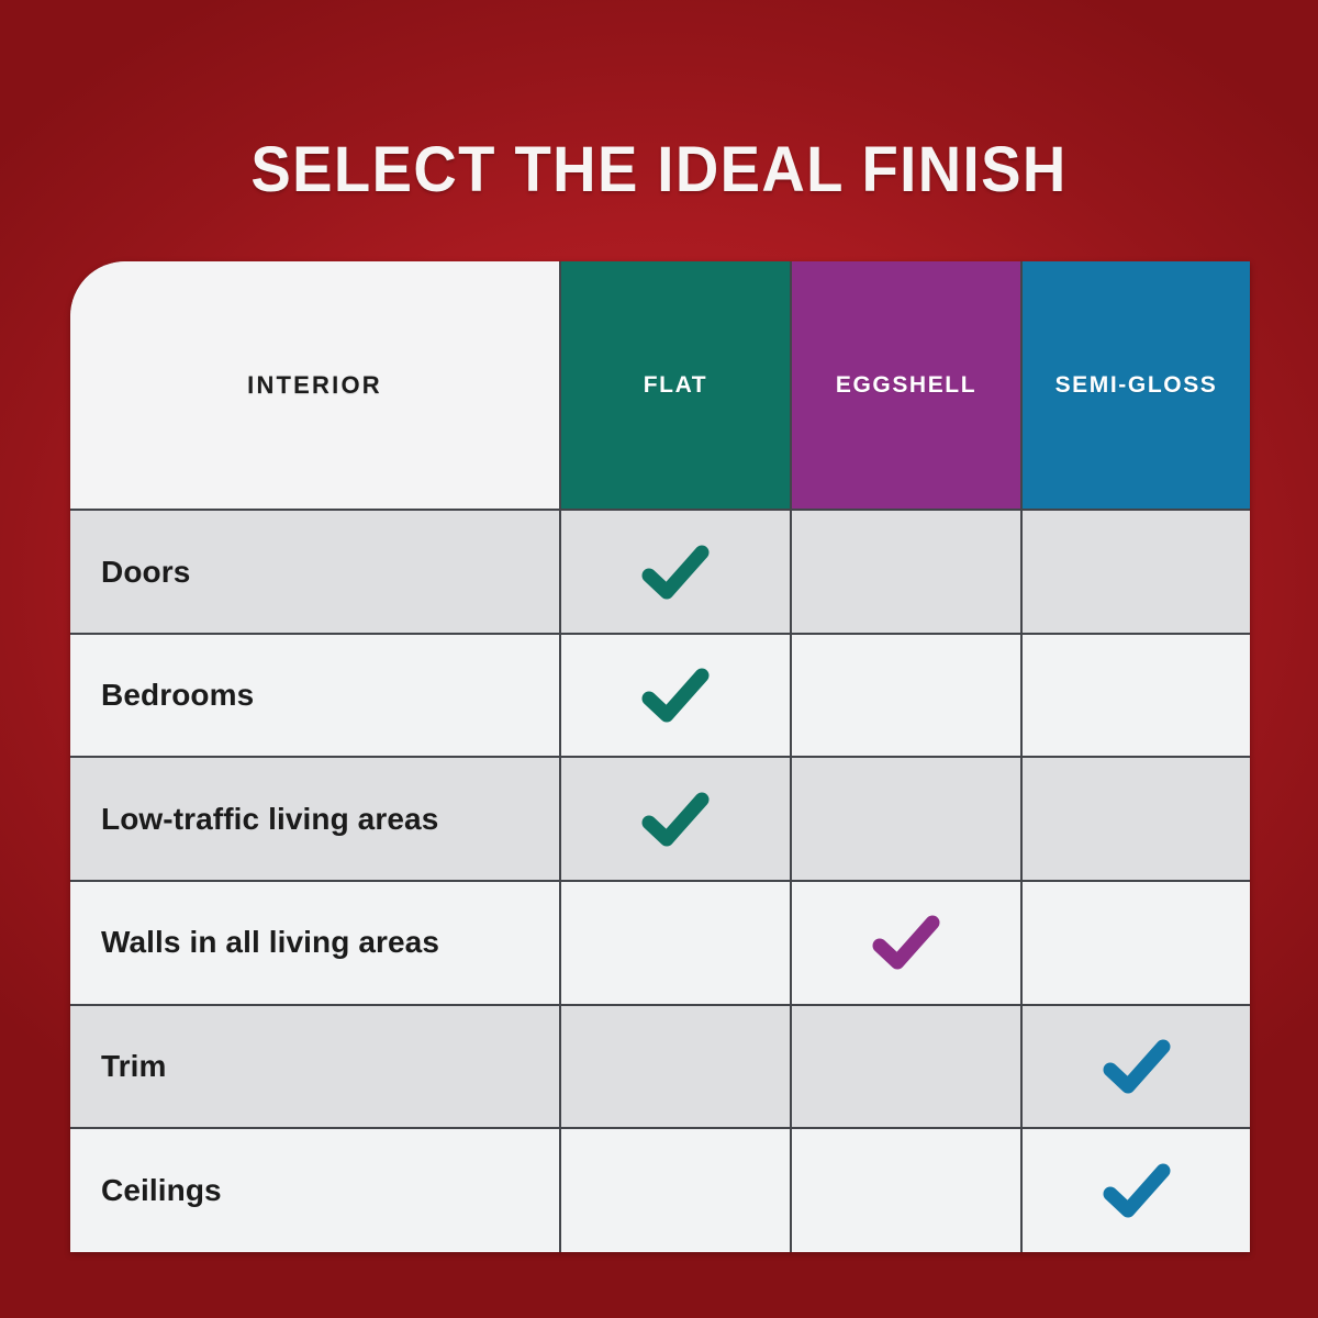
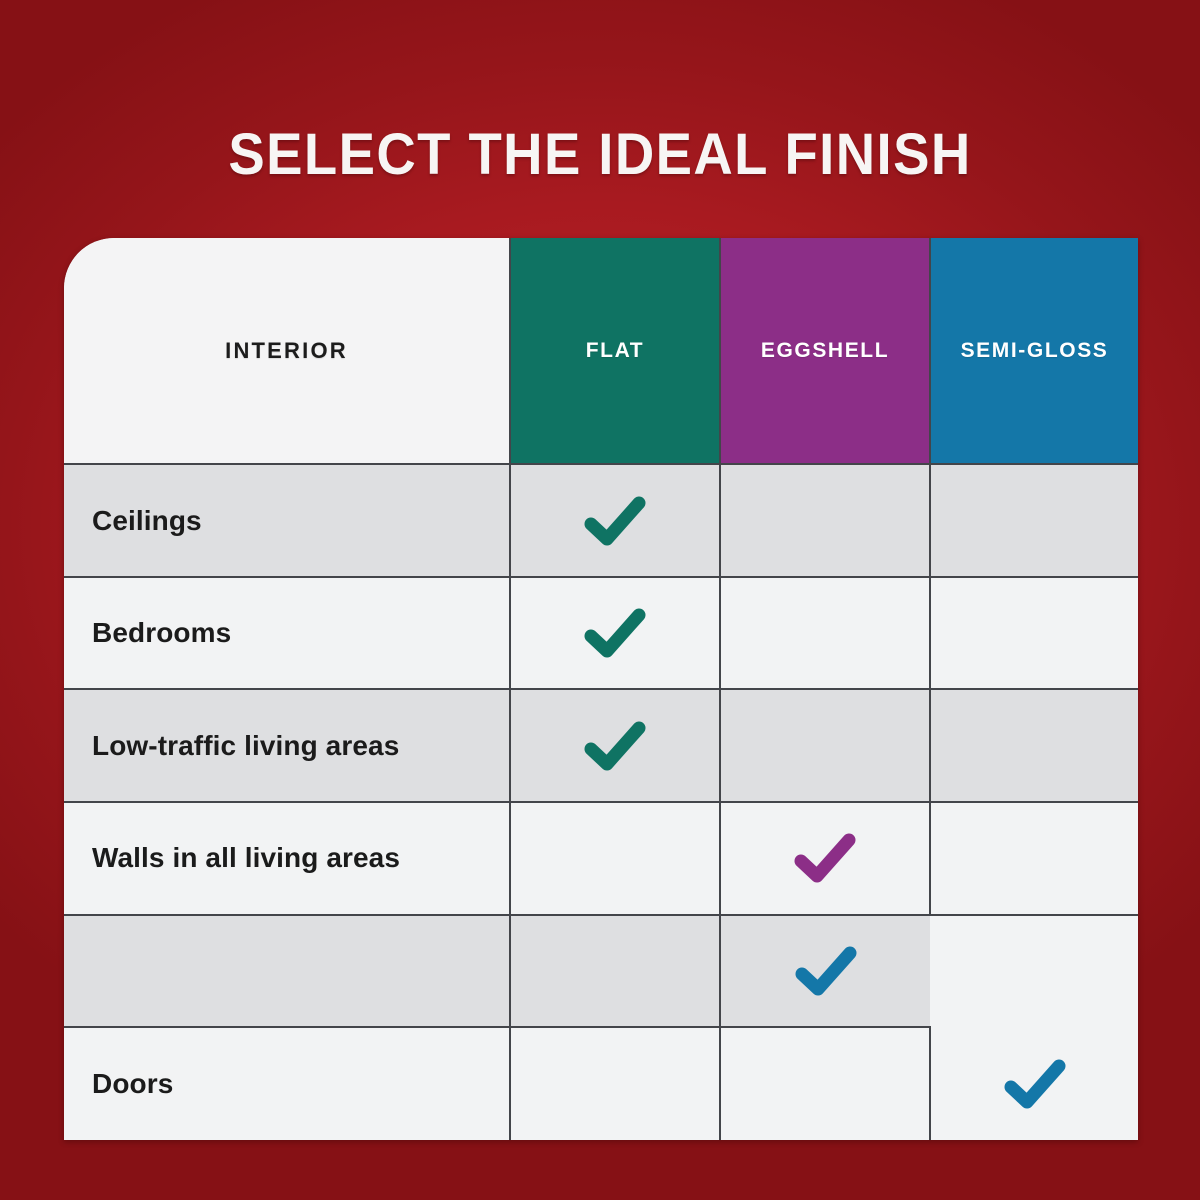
  SELECT THE IDEAL FINISH
  INTERIOR	FLAT	EGGSHELL	SEMI-GLOSS
- Doors
+ Ceilings
  Bedrooms
  Low-traffic living areas
  Walls in all living areas
- Trim
- Ceilings
+ Doors
